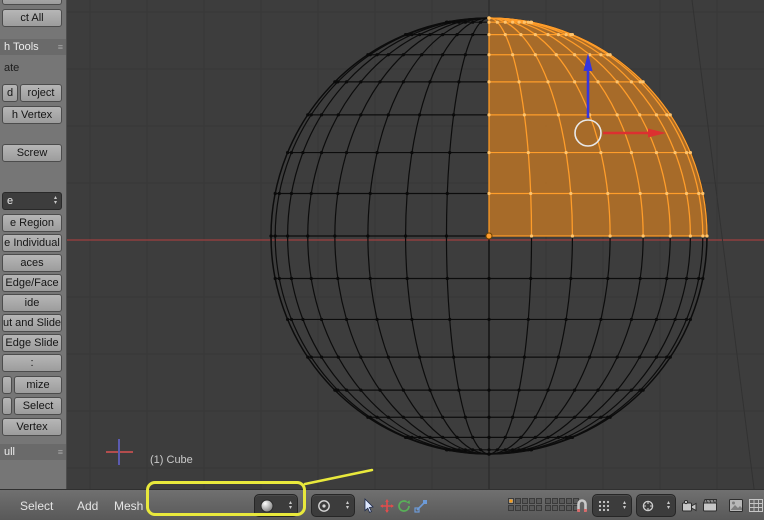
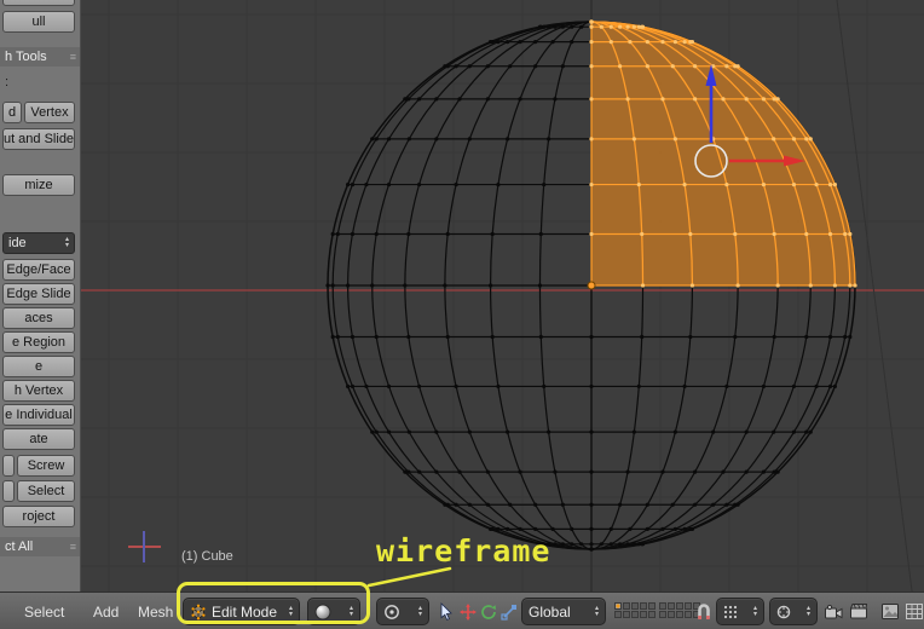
  (1) Cube
- ct All
+ ull
  h Tools
- ate
+ :
  d
- roject
+ Vertex
- h Vertex
+ ut and Slide
- Screw
+ mize
- e
+ ide
- e Region
+ Edge/Face
- e Individual
+ Edge Slide
  aces
- Edge/Face
+ e Region
- ide
+ e
- ut and Slide
+ h Vertex
- Edge Slide
+ e Individual
- :
+ ate
- mize
+ Screw
  Select
- Vertex
+ roject
- ull
+ ct All
  Select
  Add
  Mesh
+ Edit Mode
+ Global
+ wireframe
